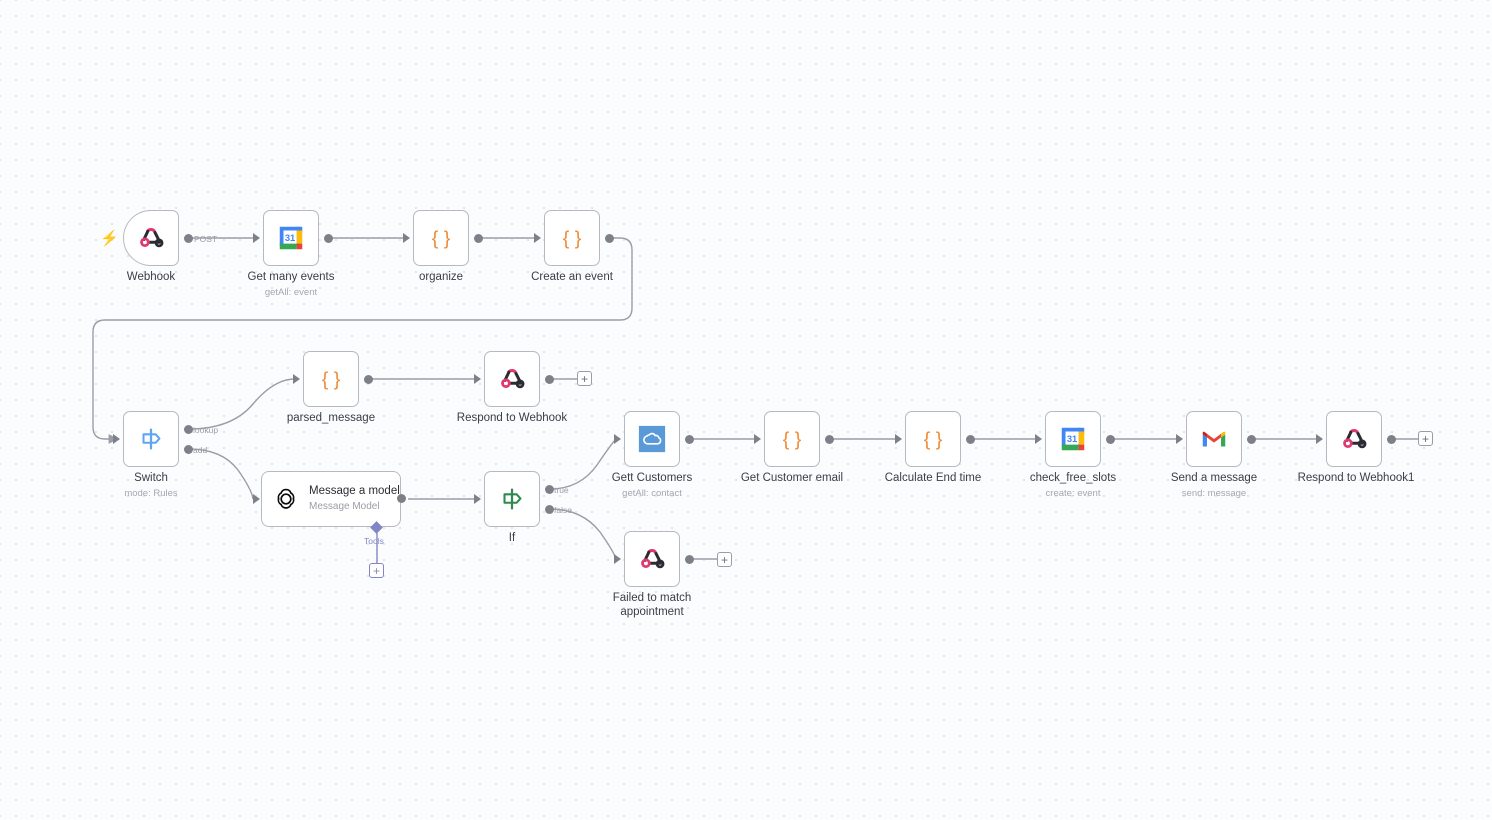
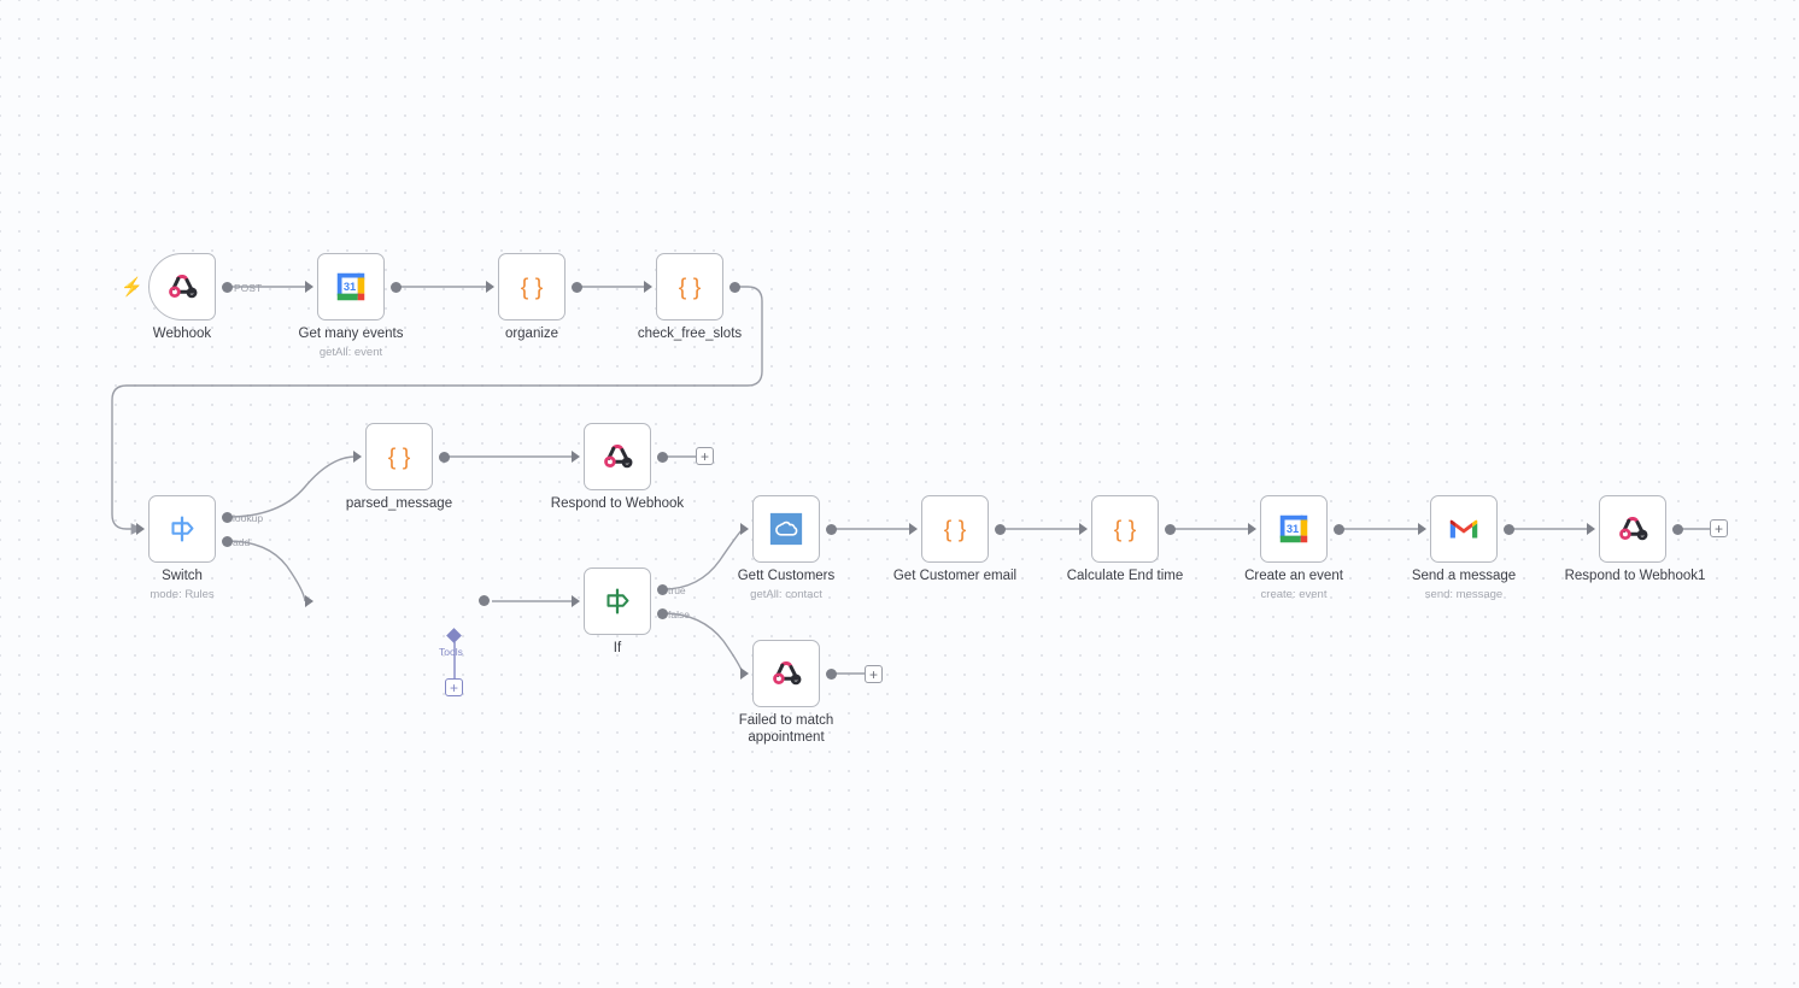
  ⚡
  POST
  Webhook
  31
  Get many events
  getAll: event
  { }
  organize
  { }
- Create an event
+ check_free_slots
  lookup
  add
  Switch
  mode: Rules
  { }
  parsed_message
  +
  Respond to Webhook
- Message a model
- Message Model
  Tools
  +
  true
  false
  If
  Gett Customers
  getAll: contact
  { }
  Get Customer email
  { }
  Calculate End time
  31
- check_free_slots
+ Create an event
  create: event
  Send a message
  send: message
  +
  Respond to Webhook1
  +
  Failed to match
  appointment
